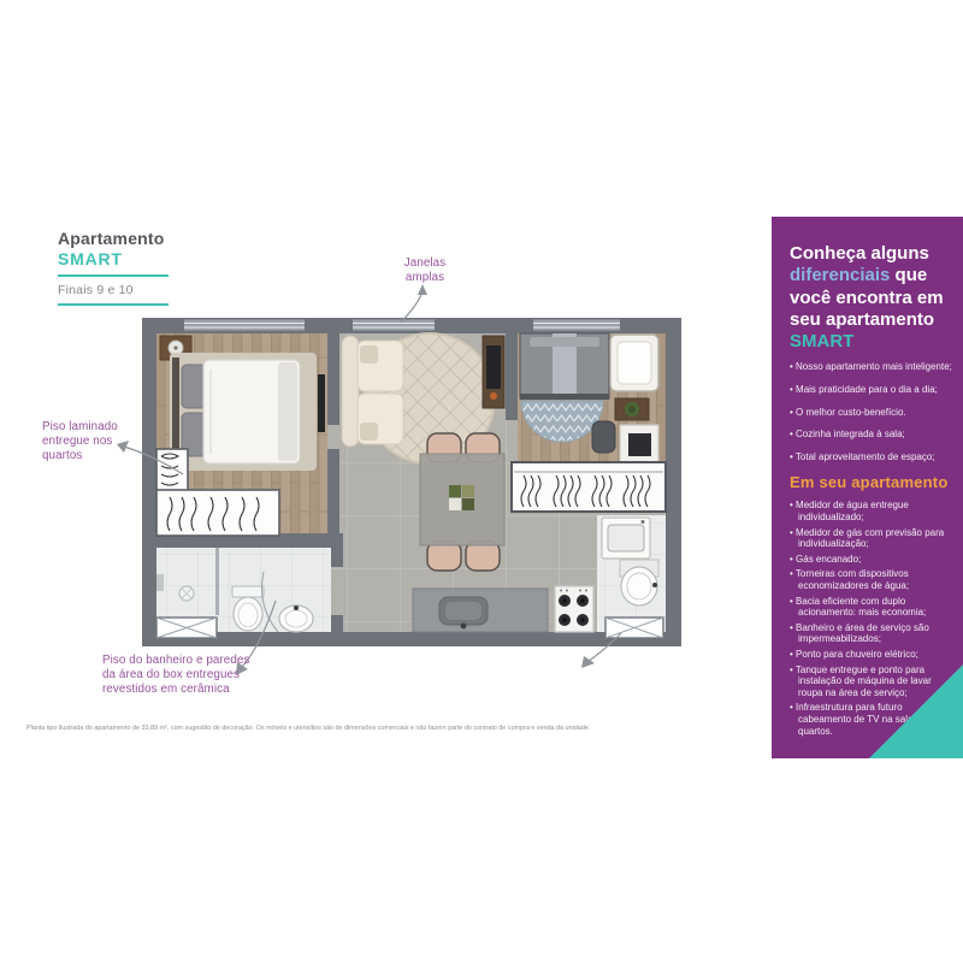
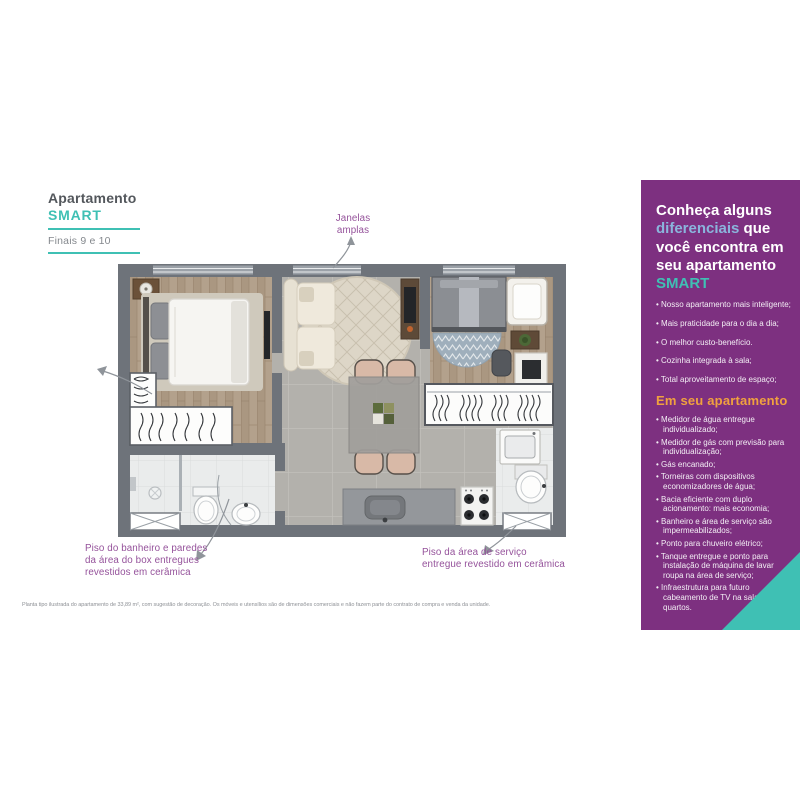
  Apartamento
  SMART
  Finais 9 e 10
  Janelas
  amplas
- Piso laminado
- entregue nos
- quartos
  Piso do banheiro e paredes
  da área do box entregues
  revestidos em cerâmica
+ Piso da área de serviço
+ entregue revestido em cerâmica
  Conheça alguns
  diferenciais que
  você encontra em
  seu apartamento
  SMART
  Nosso apartamento mais inteligente;
  Mais praticidade para o dia a dia;
  O melhor custo-benefício.
  Cozinha integrada à sala;
  Total aproveitamento de espaço;
  Em seu apartamento
  Medidor de água entregue individualizado;
  Medidor de gás com previsão para individualização;
  Gás encanado;
  Torneiras com dispositivos economizadores de água;
  Bacia eficiente com duplo acionamento: mais economia;
  Banheiro e área de serviço são impermeabilizados;
  Ponto para chuveiro elétrico;
  Tanque entregue e ponto para instalação de máquina de lavar roupa na área de serviço;
  Infraestrutura para futuro cabeamento de TV na sal quartos.
